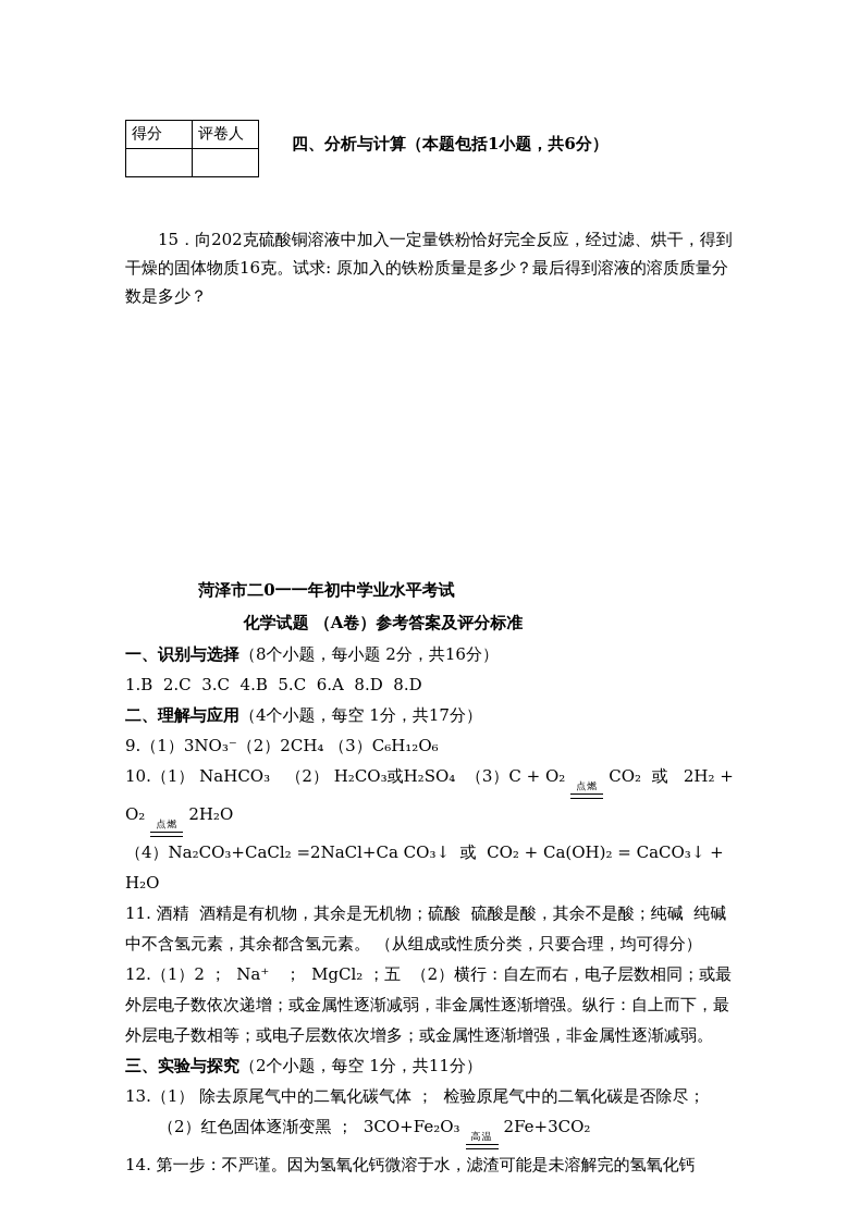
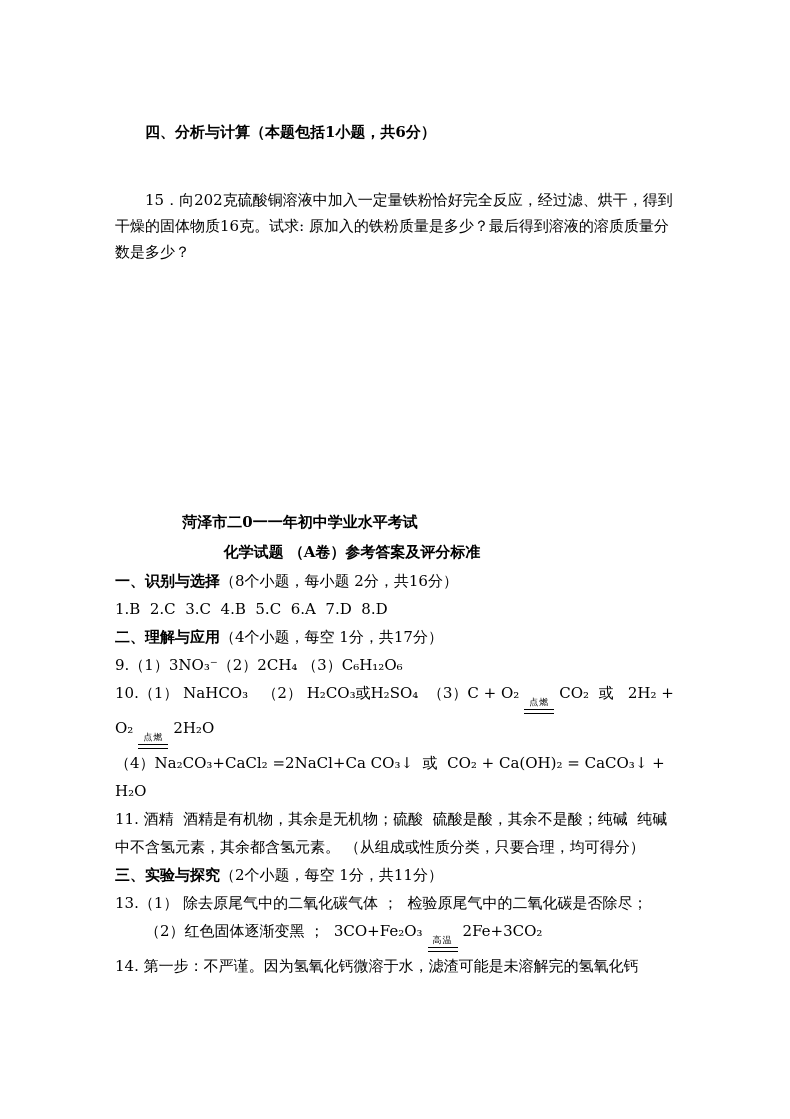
- 得分	评卷人
  四、分析与计算（本题包括1小题，共6分）
  15．向202克硫酸铜溶液中加入一定量铁粉恰好完全反应，经过滤、烘干，得到干燥的固体物质16克。试求: 原加入的铁粉质量是多少？最后得到溶液的溶质质量分数是多少？
  菏泽市二0一一年初中学业水平考试
  化学试题 （A卷）参考答案及评分标准
  一、识别与选择（8个小题，每小题 2分，共16分）
- 1.B 2.C 3.C 4.B 5.C 6.A 8.D 8.D
+ 1.B 2.C 3.C 4.B 5.C 6.A 7.D 8.D
  二、理解与应用（4个小题，每空 1分，共17分）
  9.（1）3NO₃⁻（2）2CH₄ （3）C₆H₁₂O₆
  10.（1） NaHCO₃ （2） H₂CO₃或H₂SO₄ （3）C + O₂
  点燃
  CO₂ 或 2H₂ + O₂
  点燃
  2H₂O
  （4）Na₂CO₃+CaCl₂ =2NaCl+Ca CO₃↓ 或 CO₂ + Ca(OH)₂ = CaCO₃↓ + H₂O
  11. 酒精 酒精是有机物，其余是无机物；硫酸 硫酸是酸，其余不是酸；纯碱 纯碱中不含氢元素，其余都含氢元素。 （从组成或性质分类，只要合理，均可得分）
- 12.（1）2 ； Na⁺ ； MgCl₂ ；五 （2）横行：自左而右，电子层数相同；或最外层电子数依次递增；或金属性逐渐减弱，非金属性逐渐增强。纵行：自上而下，最外层电子数相等；或电子层数依次增多；或金属性逐渐增强，非金属性逐渐减弱。
  三、实验与探究（2个小题，每空 1分，共11分）
  13.（1） 除去原尾气中的二氧化碳气体 ； 检验原尾气中的二氧化碳是否除尽；
  （2）红色固体逐渐变黑 ； 3CO+Fe₂O₃
  高温
  2Fe+3CO₂
  14. 第一步：不严谨。因为氢氧化钙微溶于水，滤渣可能是未溶解完的氢氧化钙
